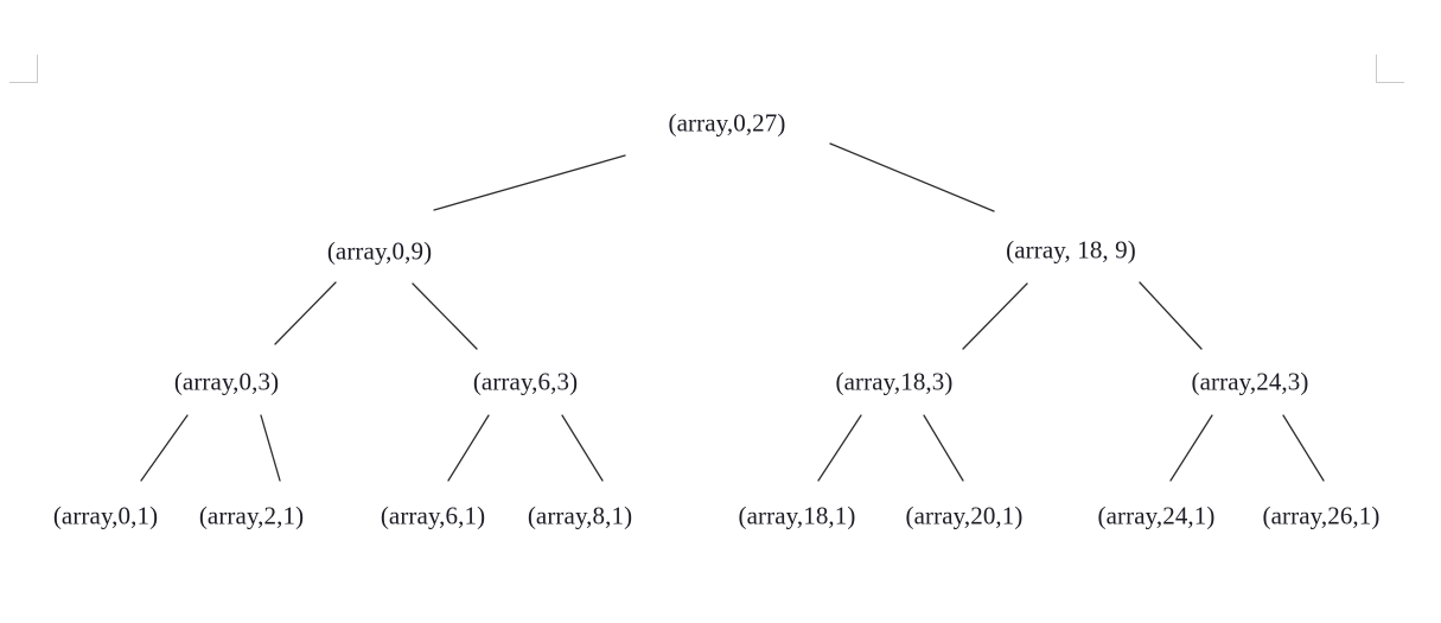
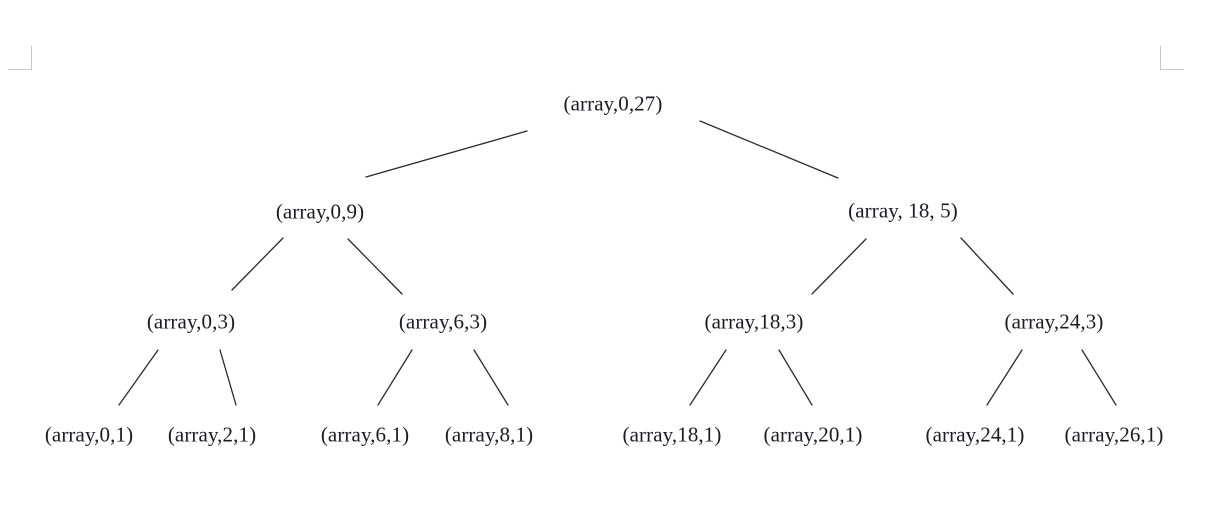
  (array,0,27)
  (array,0,9)
- (array, 18, 9)
+ (array, 18, 5)
  (array,0,3)
  (array,6,3)
  (array,18,3)
  (array,24,3)
  (array,0,1)
  (array,2,1)
  (array,6,1)
  (array,8,1)
  (array,18,1)
  (array,20,1)
  (array,24,1)
  (array,26,1)
